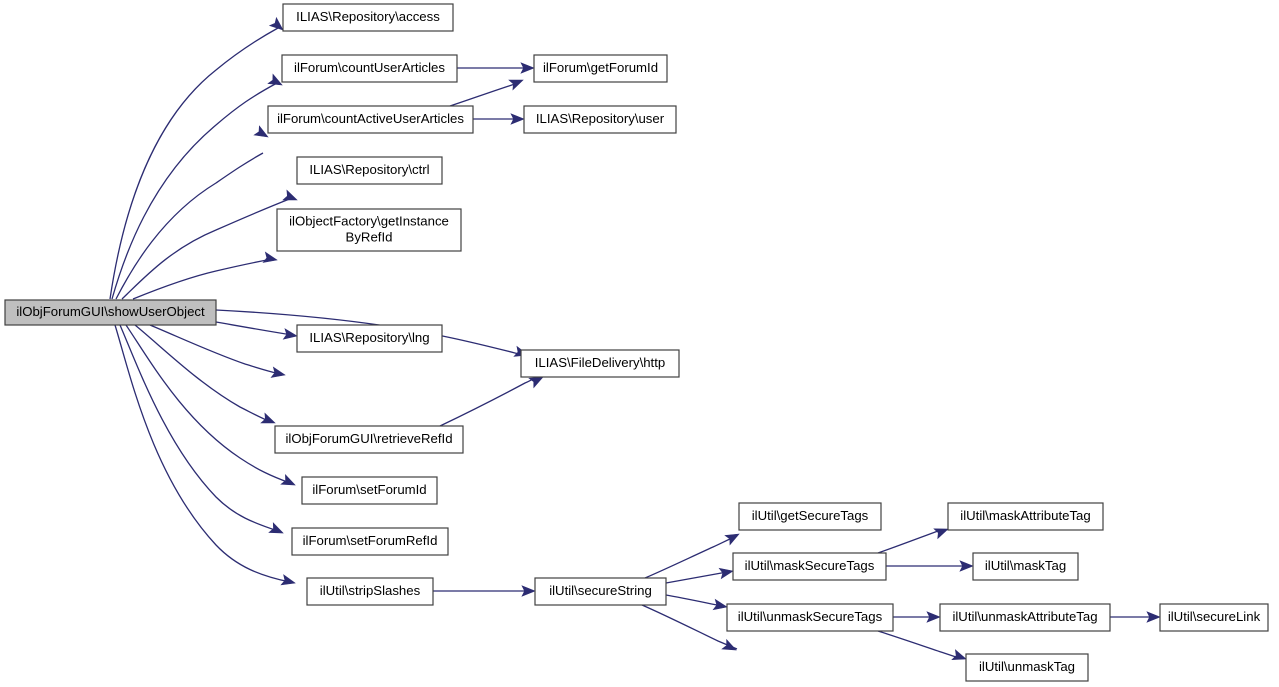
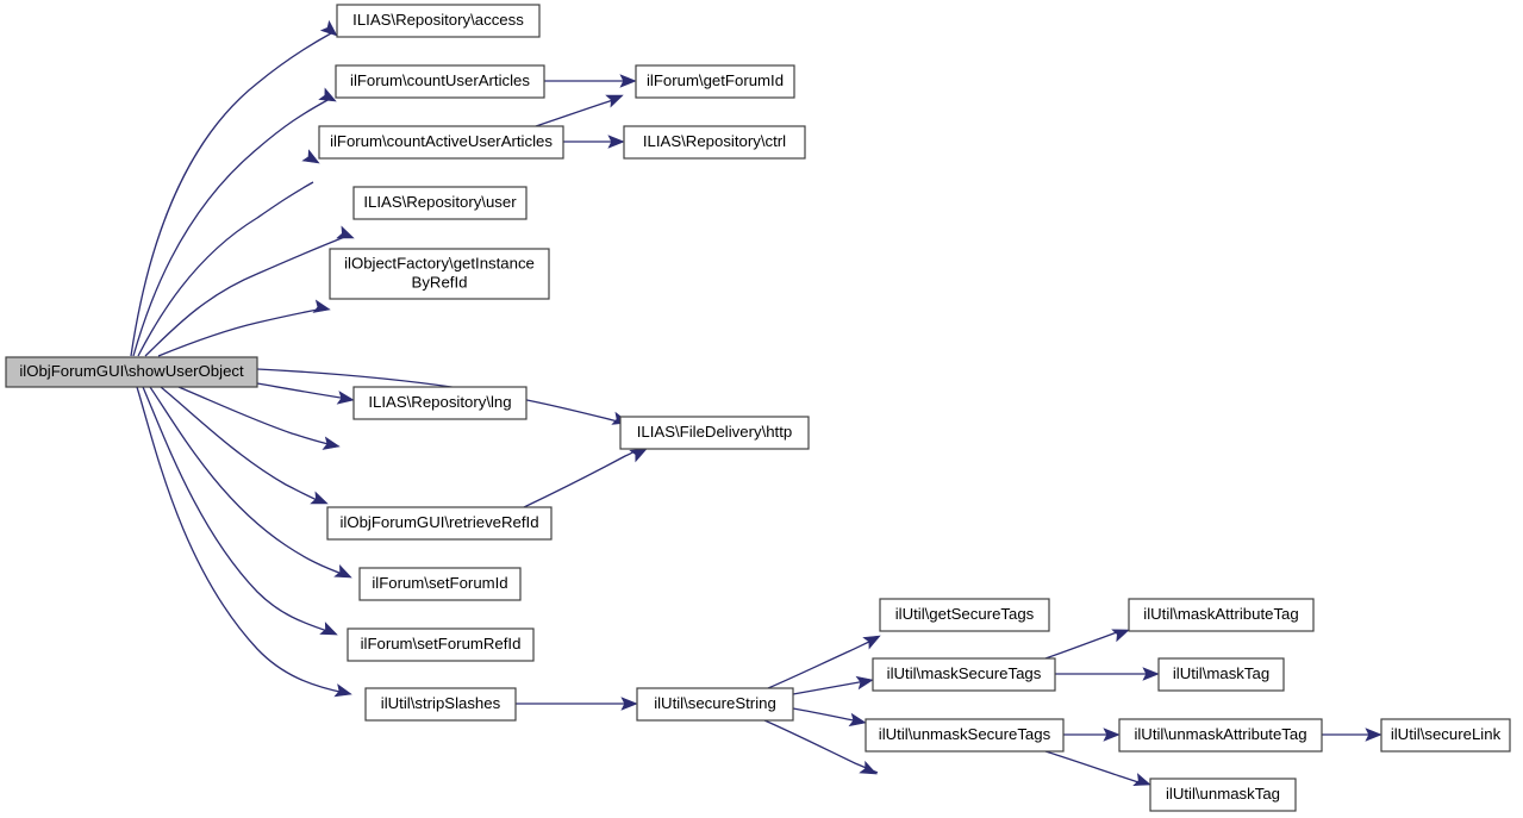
  ilObjForumGUI\showUserObject
  ILIAS\Repository\access
  ilForum\countUserArticles
  ilForum\countActiveUserArticles
- ILIAS\Repository\ctrl
+ ILIAS\Repository\user
  ilObjectFactory\getInstance
  ByRefId
  ILIAS\Repository\lng
  ilObjForumGUI\retrieveRefId
  ilForum\setForumId
  ilForum\setForumRefId
  ilUtil\stripSlashes
  ilForum\getForumId
- ILIAS\Repository\user
+ ILIAS\Repository\ctrl
  ILIAS\FileDelivery\http
  ilUtil\secureString
  ilUtil\getSecureTags
  ilUtil\maskSecureTags
  ilUtil\unmaskSecureTags
  ilUtil\maskAttributeTag
  ilUtil\maskTag
  ilUtil\unmaskAttributeTag
  ilUtil\unmaskTag
  ilUtil\secureLink
